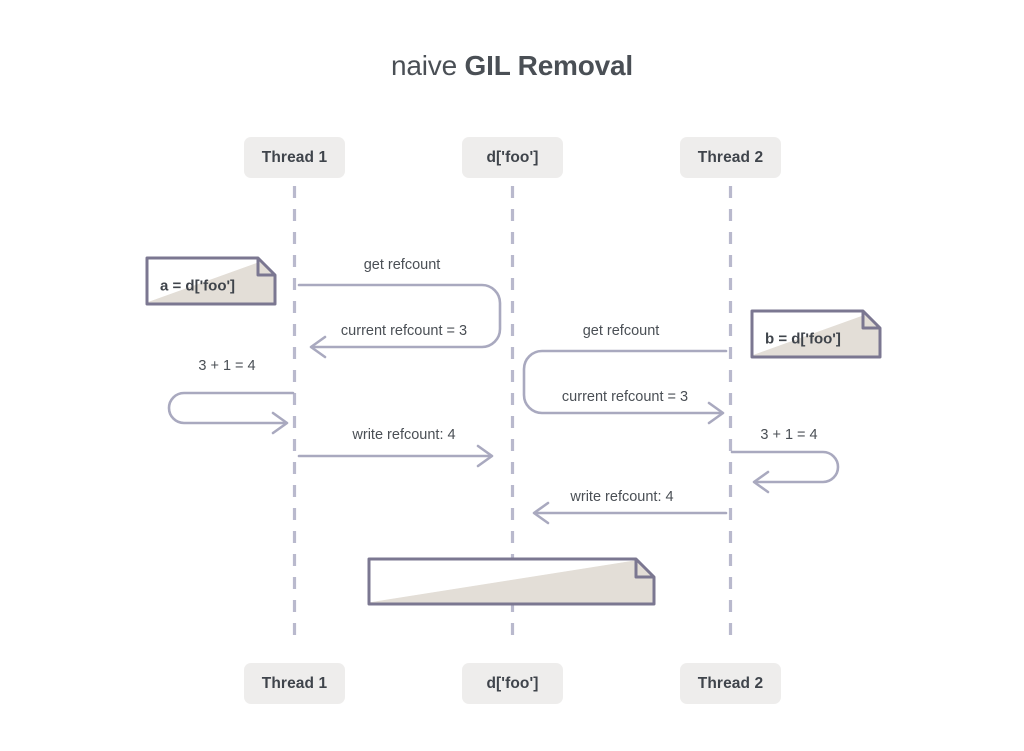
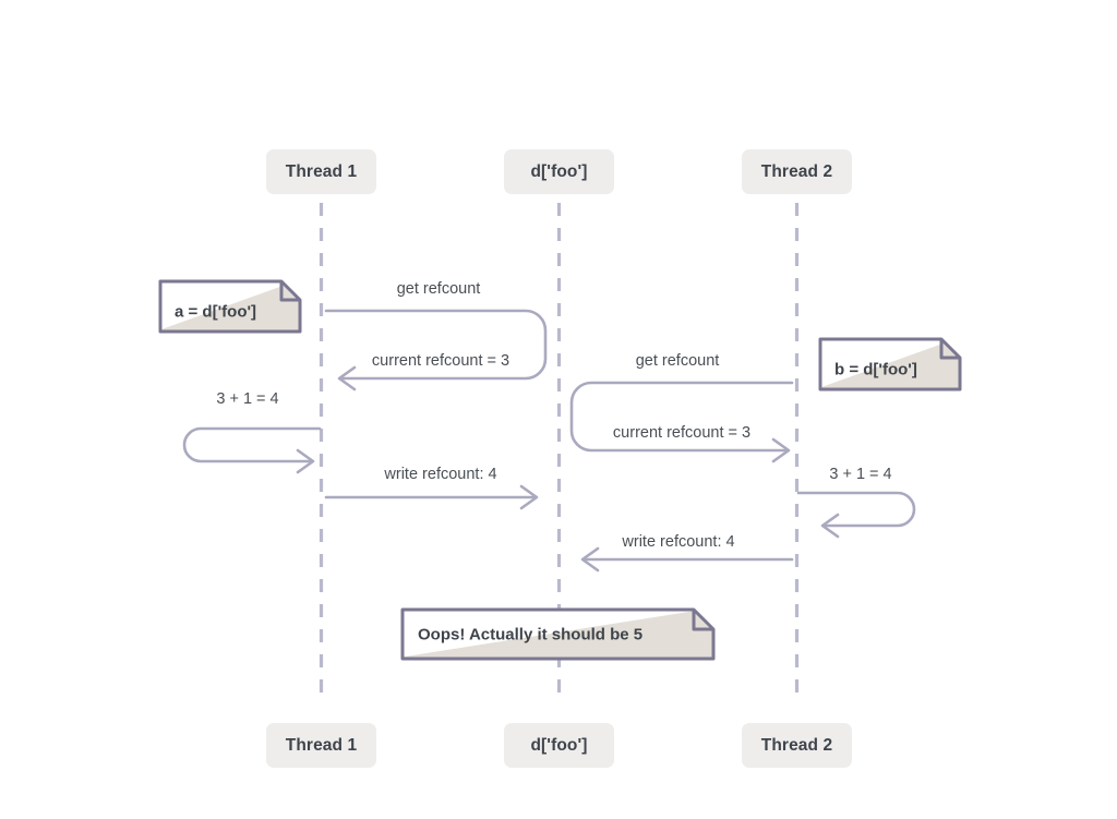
- naive GIL Removal
  Thread 1
  d['foo']
  Thread 2
  Thread 1
  d['foo']
  Thread 2
  get refcount
  current refcount = 3
  get refcount
  current refcount = 3
  3 + 1 = 4
  3 + 1 = 4
  write refcount: 4
  write refcount: 4
  a = d['foo']
  b = d['foo']
+ Oops! Actually it should be 5
